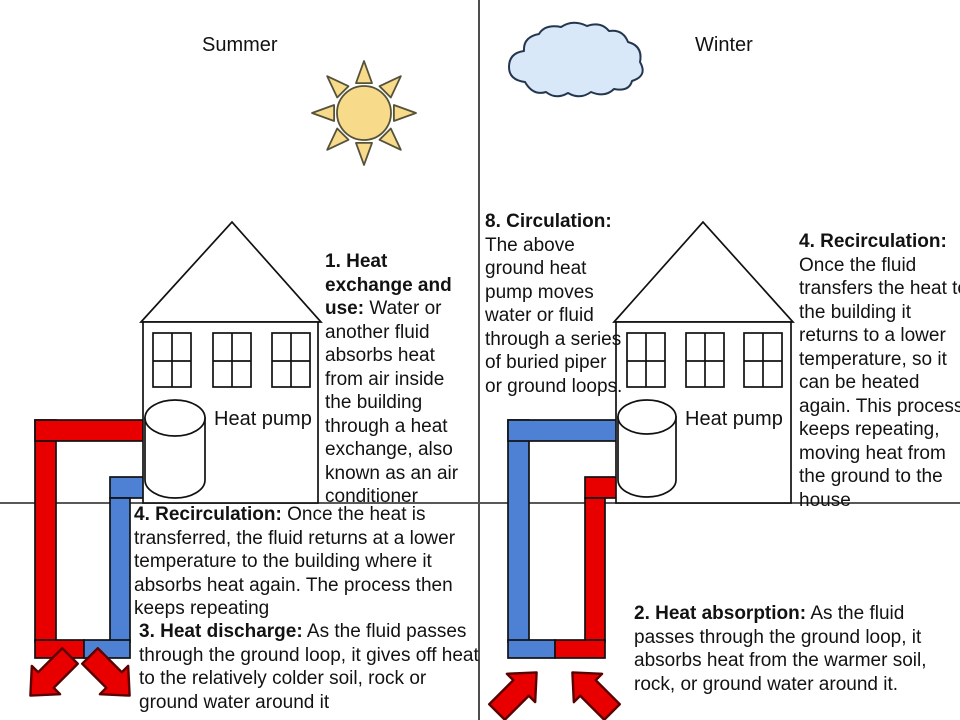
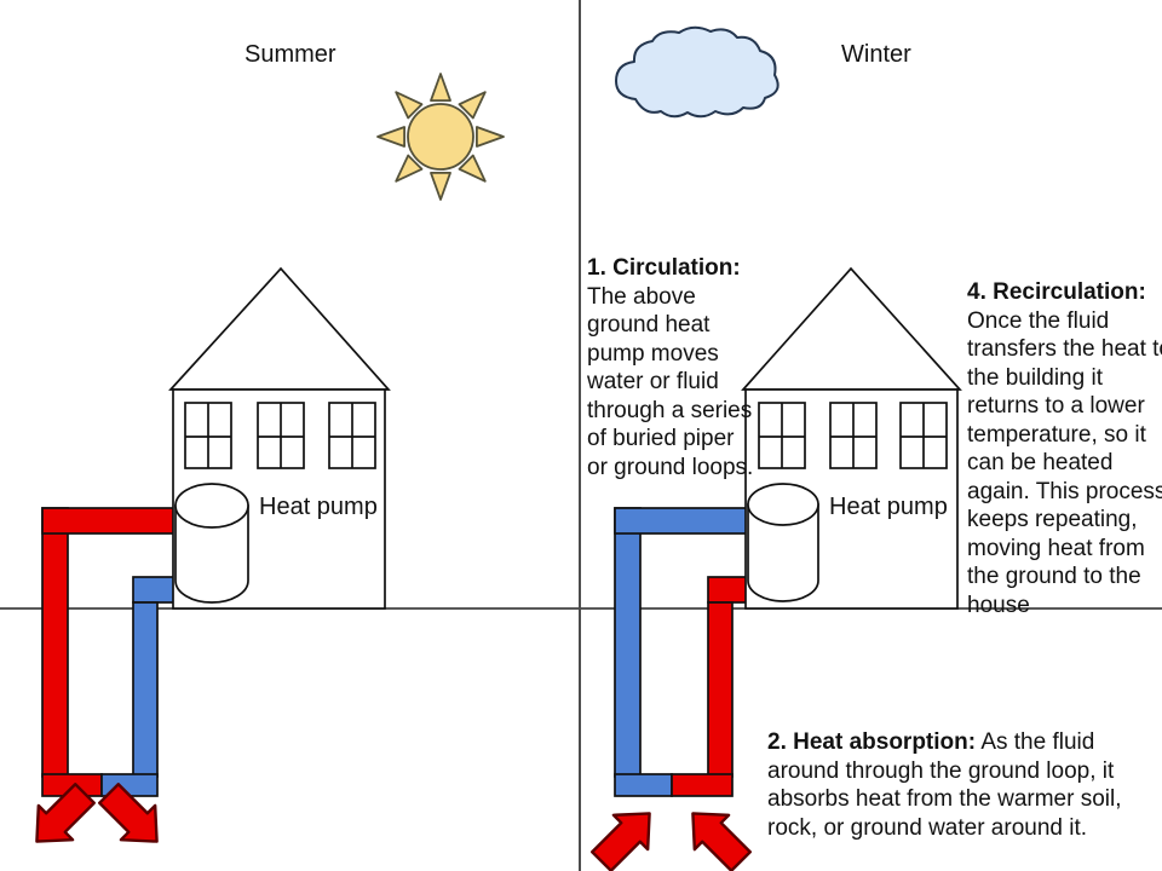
  Summer
  Winter
  Heat pump
  Heat pump
- 1. Heat exchange and use: Water or another fluid absorbs heat from air inside the building through a heat exchange, also known as an air conditioner
- 4. Recirculation: Once the heat is transferred, the fluid returns at a lower temperature to the building where it absorbs heat again. The process then keeps repeating
- 3. Heat discharge: As the fluid passes through the ground loop, it gives off heat to the relatively colder soil, rock or ground water around it
- 8. Circulation: The above ground heat pump moves water or fluid through a series of buried piper or ground loops.
+ 1. Circulation: The above ground heat pump moves water or fluid through a series of buried piper or ground loops.
  4. Recirculation: Once the fluid transfers the heat t the building it returns to a lower temperature, so it can be heated again. This process keeps repeating, moving heat from the ground to the house
- 2. Heat absorption: As the fluid passes through the ground loop, it absorbs heat from the warmer soil, rock, or ground water around it.
+ 2. Heat absorption: As the fluid around through the ground loop, it absorbs heat from the warmer soil, rock, or ground water around it.
